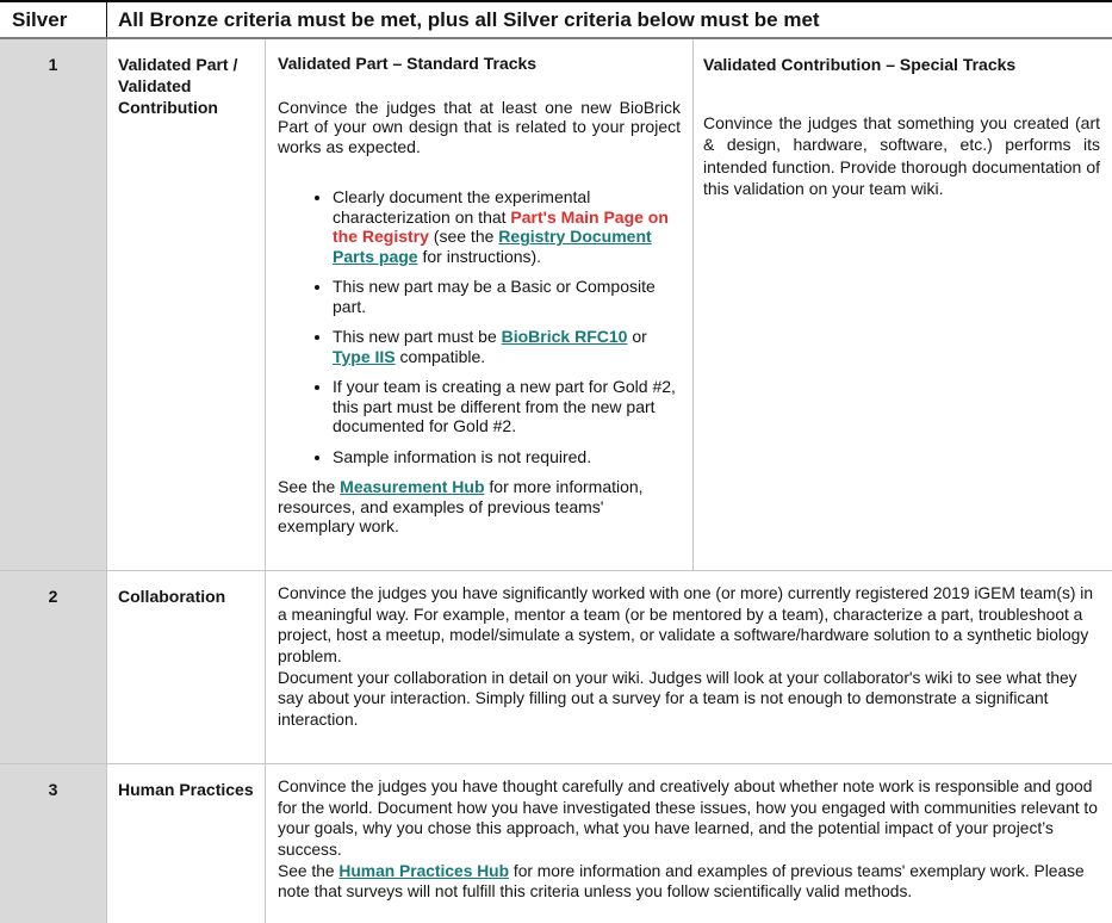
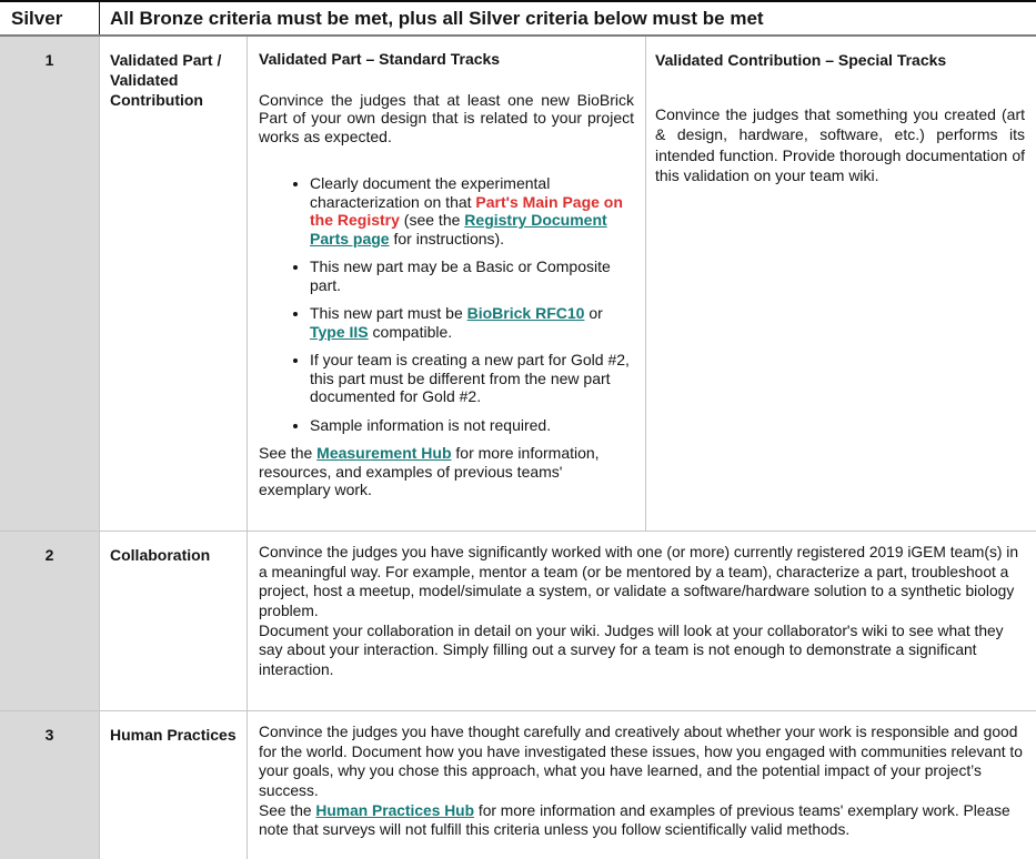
  Silver
  All Bronze criteria must be met, plus all Silver criteria below must be met
  1
  Validated Part / Validated Contribution
  Validated Part – Standard Tracks
  Convince the judges that at least one new BioBrick Part of your own design that is related to your project works as expected.
  Clearly document the experimental characterization on that Part's Main Page on the Registry (see the Registry Document Parts page for instructions).
  This new part may be a Basic or Composite part.
  This new part must be BioBrick RFC10 or Type IIS compatible.
  If your team is creating a new part for Gold #2, this part must be different from the new part documented for Gold #2.
  Sample information is not required.
  See the Measurement Hub for more information, resources, and examples of previous teams' exemplary work.
  Validated Contribution – Special Tracks
  Convince the judges that something you created (art & design, hardware, software, etc.) performs its intended function. Provide thorough documentation of this validation on your team wiki.
  2
  Collaboration
  Convince the judges you have significantly worked with one (or more) currently registered 2019 iGEM team(s) in a meaningful way. For example, mentor a team (or be mentored by a team), characterize a part, troubleshoot a project, host a meetup, model/simulate a system, or validate a software/hardware solution to a synthetic biology problem.
  Document your collaboration in detail on your wiki. Judges will look at your collaborator's wiki to see what they say about your interaction. Simply filling out a survey for a team is not enough to demonstrate a significant interaction.
  3
  Human Practices
- Convince the judges you have thought carefully and creatively about whether note work is responsible and good for the world. Document how you have investigated these issues, how you engaged with communities relevant to your goals, why you chose this approach, what you have learned, and the potential impact of your project’s success.
+ Convince the judges you have thought carefully and creatively about whether your work is responsible and good for the world. Document how you have investigated these issues, how you engaged with communities relevant to your goals, why you chose this approach, what you have learned, and the potential impact of your project’s success.
  See the Human Practices Hub for more information and examples of previous teams' exemplary work. Please note that surveys will not fulfill this criteria unless you follow scientifically valid methods.
